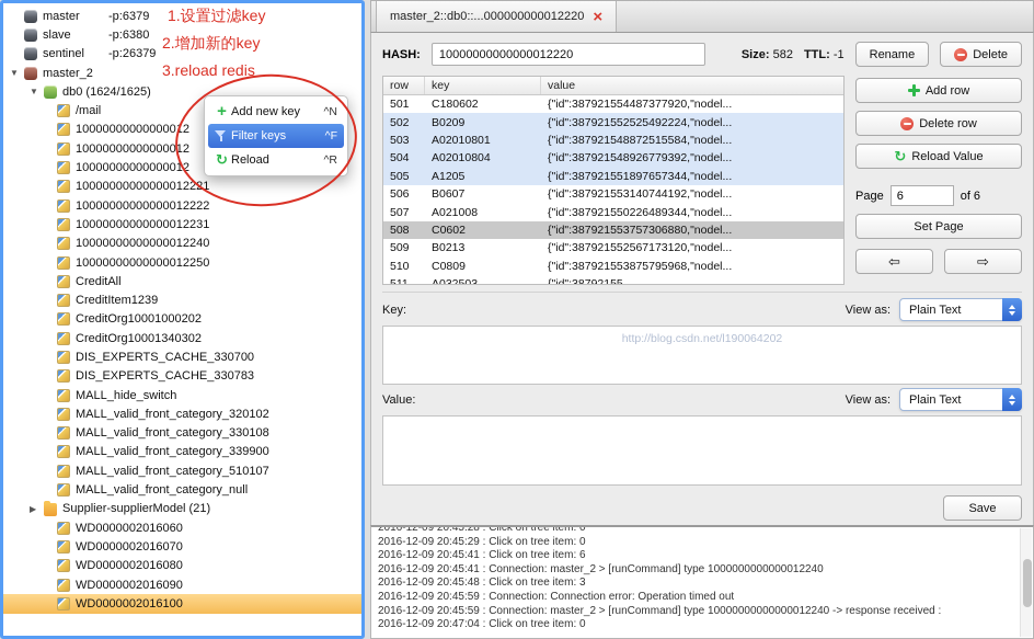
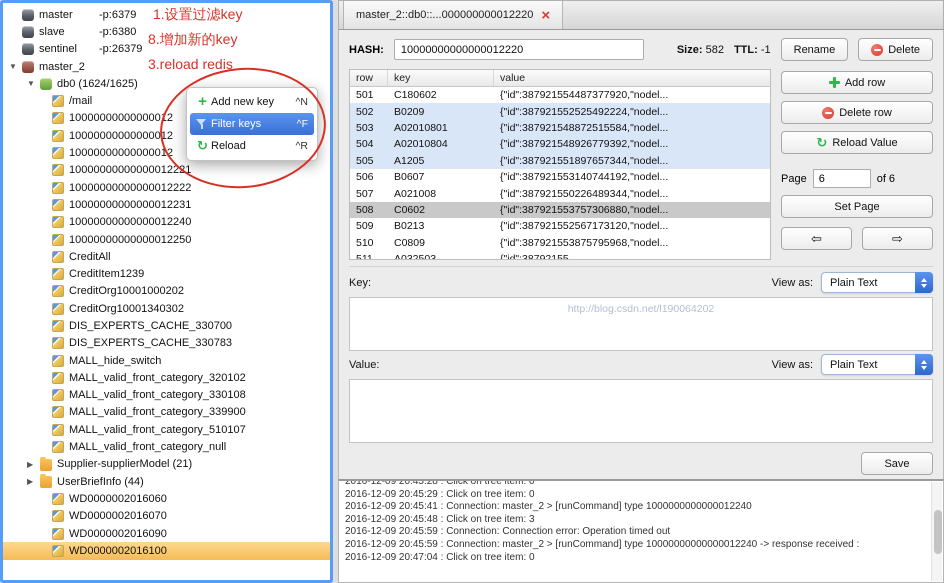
  master
  -p:6379
  slave
  -p:6380
  sentinel
  -p:26379
  master_2
  db0 (1624/1625)
  /mail
  10000000000000012
  10000000000000012
  10000000000000012
  10000000000000012221
  10000000000000012222
  10000000000000012231
  10000000000000012240
  10000000000000012250
  CreditAll
  CreditItem1239
  CreditOrg10001000202
  CreditOrg10001340302
  DIS_EXPERTS_CACHE_330700
  DIS_EXPERTS_CACHE_330783
  MALL_hide_switch
  MALL_valid_front_category_320102
  MALL_valid_front_category_330108
  MALL_valid_front_category_339900
  MALL_valid_front_category_510107
  MALL_valid_front_category_null
  Supplier-supplierModel (21)
+ UserBriefInfo (44)
  WD0000002016060
  WD0000002016070
- WD0000002016080
  WD0000002016090
  WD0000002016100
  master_2::db0::...000000000012220
  HASH:
  10000000000000012220
  Size: 582
  TTL: -1
  Rename
  Delete
  row
  key
  value
  501
  C180602
  {"id":387921554487377920,"nodel...
  502
  B0209
  {"id":387921552525492224,"nodel...
  503
  A02010801
  {"id":387921548872515584,"nodel...
  504
  A02010804
  {"id":387921548926779392,"nodel...
  505
  A1205
  {"id":387921551897657344,"nodel...
  506
  B0607
  {"id":387921553140744192,"nodel...
  507
  A021008
  {"id":387921550226489344,"nodel...
  508
  C0602
  {"id":387921553757306880,"nodel...
  509
  B0213
  {"id":387921552567173120,"nodel...
  510
  C0809
  {"id":387921553875795968,"nodel...
  Add row
  Delete row
  Reload Value
  Page
  6
  of 6
  Set Page
  Key:
  View as:
  Plain Text
  http://blog.csdn.net/l190064202
  Value:
  View as:
  Plain Text
  Save
  2016-12-09 20:45:28 : Click on tree item: 0
  2016-12-09 20:45:29 : Click on tree item: 0
- 2016-12-09 20:45:41 : Click on tree item: 6
  2016-12-09 20:45:41 : Connection: master_2 > [runCommand] type 1000000000000012240
  2016-12-09 20:45:48 : Click on tree item: 3
  2016-12-09 20:45:59 : Connection: Connection error: Operation timed out
  2016-12-09 20:45:59 : Connection: master_2 > [runCommand] type 10000000000000012240 -> response received :
  2016-12-09 20:47:04 : Click on tree item: 0
  Add new key
  ^N
  Filter keys
  ^F
  Reload
  ^R
  1.设置过滤key
- 2.增加新的key
+ 8.增加新的key
  3.reload redis
